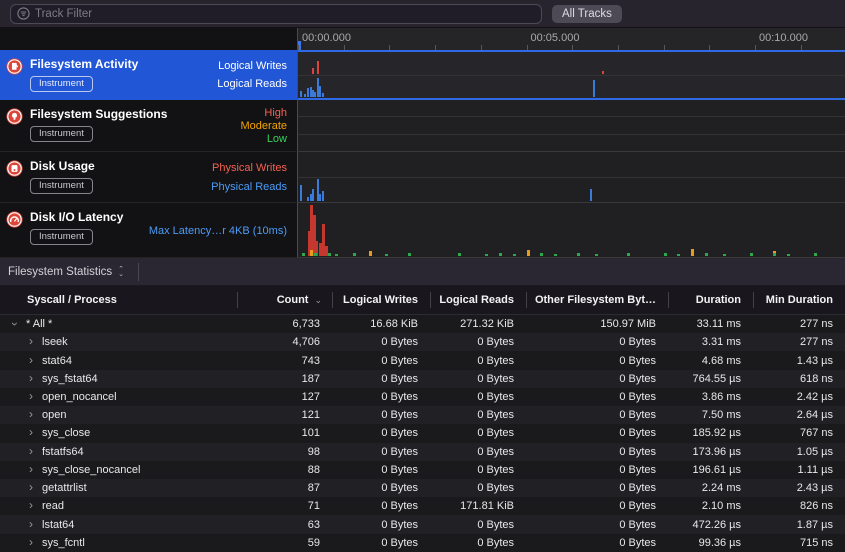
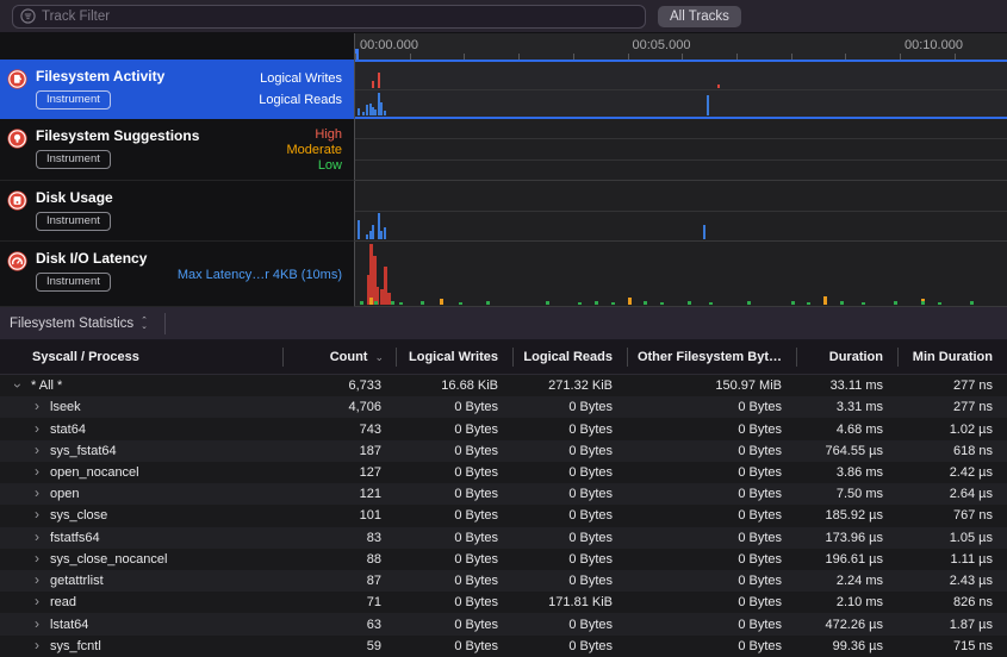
  Track Filter
  All Tracks
  00:00.000
  00:05.000
  00:10.000
  Filesystem Activity
  Instrument
  Logical Writes
  Logical Reads
  Filesystem Suggestions
  Instrument
  High
  Moderate
  Low
  Disk Usage
  Instrument
- Physical Writes
- Physical Reads
  Disk I/O Latency
  Instrument
  Max Latency…r 4KB (10ms)
  Filesystem Statistics
  Syscall / Process
  Count
  ⌄
  Logical Writes
  Logical Reads
  Other Filesystem Byt…
  Duration
  Min Duration
  * All *
  6,733
  16.68 KiB
  271.32 KiB
  150.97 MiB
  33.11 ms
  277 ns
  ›
  lseek
  4,706
  0 Bytes
  0 Bytes
  0 Bytes
  3.31 ms
  277 ns
  ›
  stat64
  743
  0 Bytes
  0 Bytes
  0 Bytes
  4.68 ms
- 1.43 µs
+ 1.02 µs
  ›
  sys_fstat64
  187
  0 Bytes
  0 Bytes
  0 Bytes
  764.55 µs
  618 ns
  ›
  open_nocancel
  127
  0 Bytes
  0 Bytes
  0 Bytes
  3.86 ms
  2.42 µs
  ›
  open
  121
  0 Bytes
  0 Bytes
  0 Bytes
  7.50 ms
  2.64 µs
  ›
  sys_close
  101
  0 Bytes
  0 Bytes
  0 Bytes
  185.92 µs
  767 ns
  ›
  fstatfs64
- 98
+ 83
  0 Bytes
  0 Bytes
  0 Bytes
  173.96 µs
  1.05 µs
  ›
  sys_close_nocancel
  88
  0 Bytes
  0 Bytes
  0 Bytes
  196.61 µs
  1.11 µs
  ›
  getattrlist
  87
  0 Bytes
  0 Bytes
  0 Bytes
  2.24 ms
  2.43 µs
  ›
  read
  71
  0 Bytes
  171.81 KiB
  0 Bytes
  2.10 ms
  826 ns
  ›
  lstat64
  63
  0 Bytes
  0 Bytes
  0 Bytes
  472.26 µs
  1.87 µs
  ›
  sys_fcntl
  59
  0 Bytes
  0 Bytes
  0 Bytes
  99.36 µs
  715 ns
